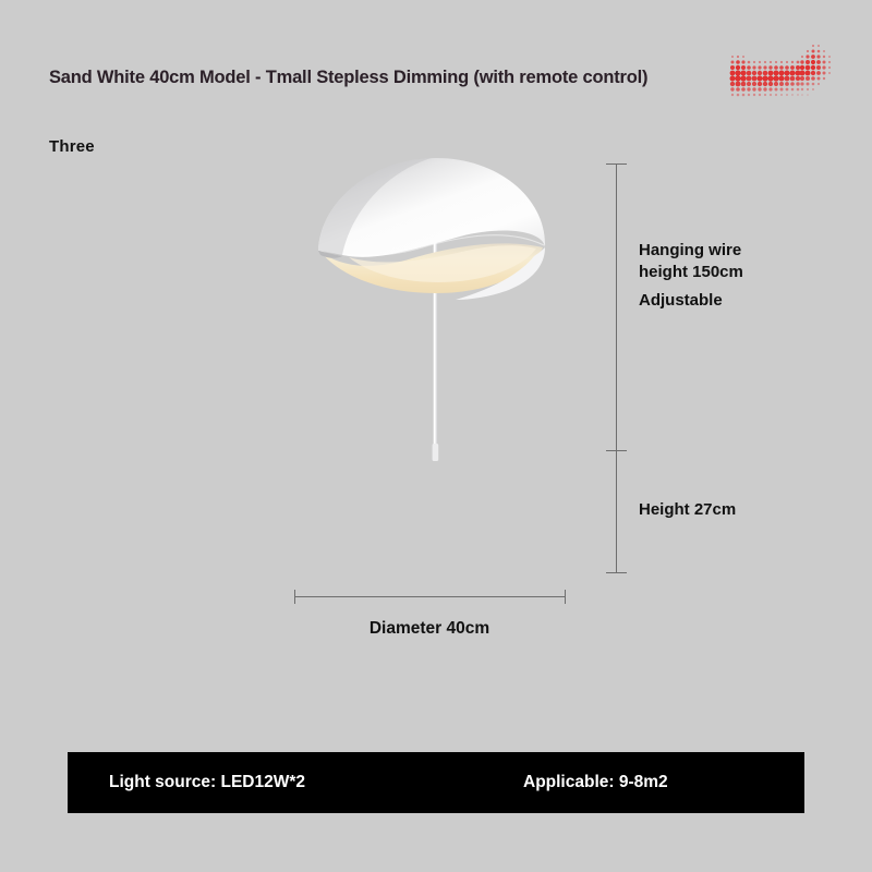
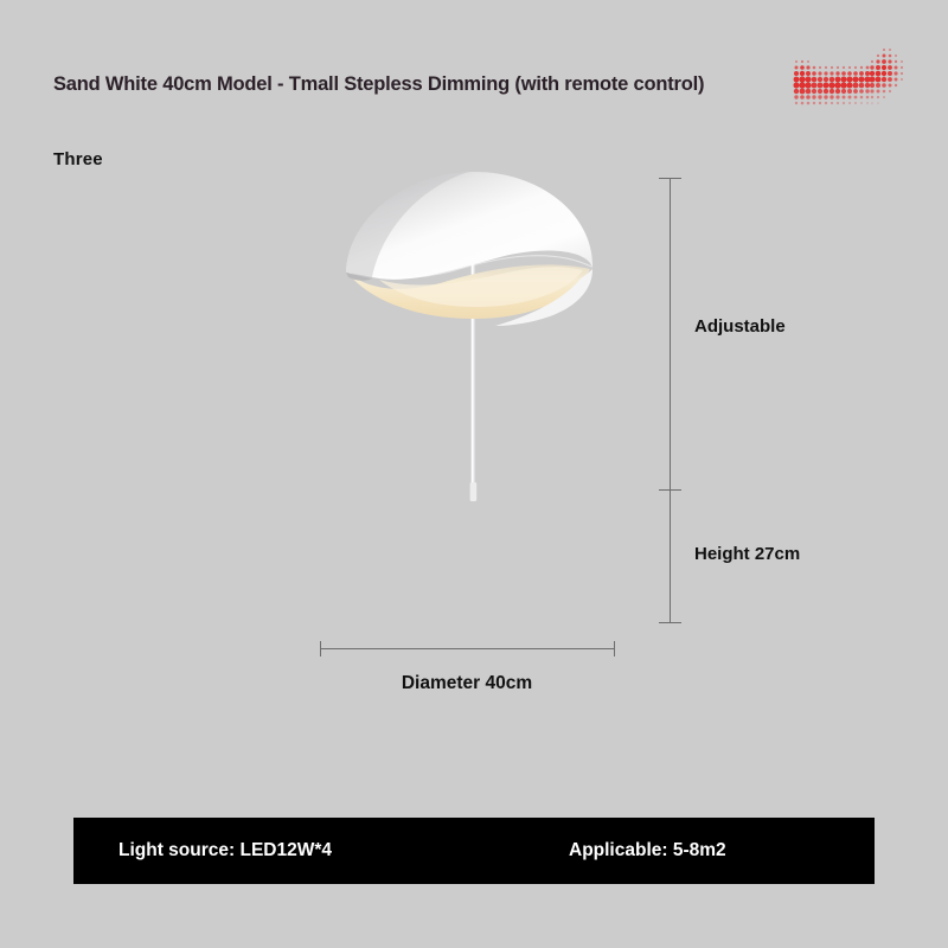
  Sand White 40cm Model - Tmall Stepless Dimming (with remote control)
  Three
- Hanging wire
- height 150cm
  Adjustable
  Height 27cm
  Diameter 40cm
- Light source: LED12W*2
+ Light source: LED12W*4
- Applicable: 9-8m2
+ Applicable: 5-8m2
